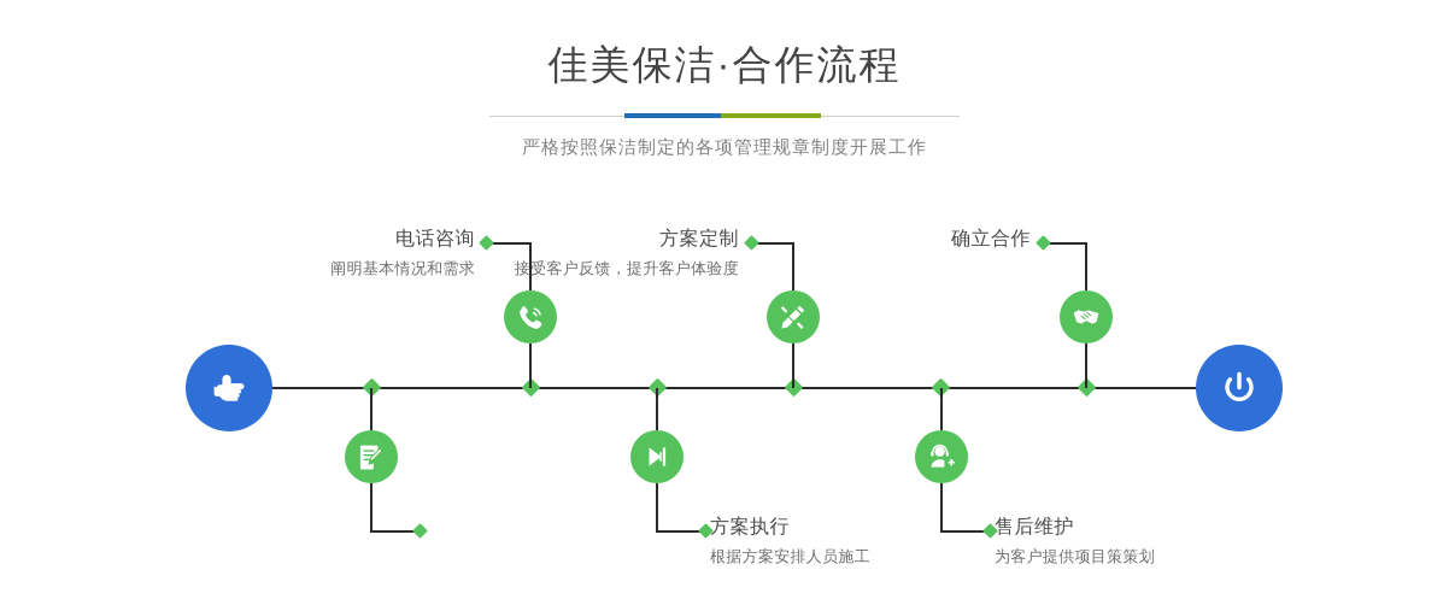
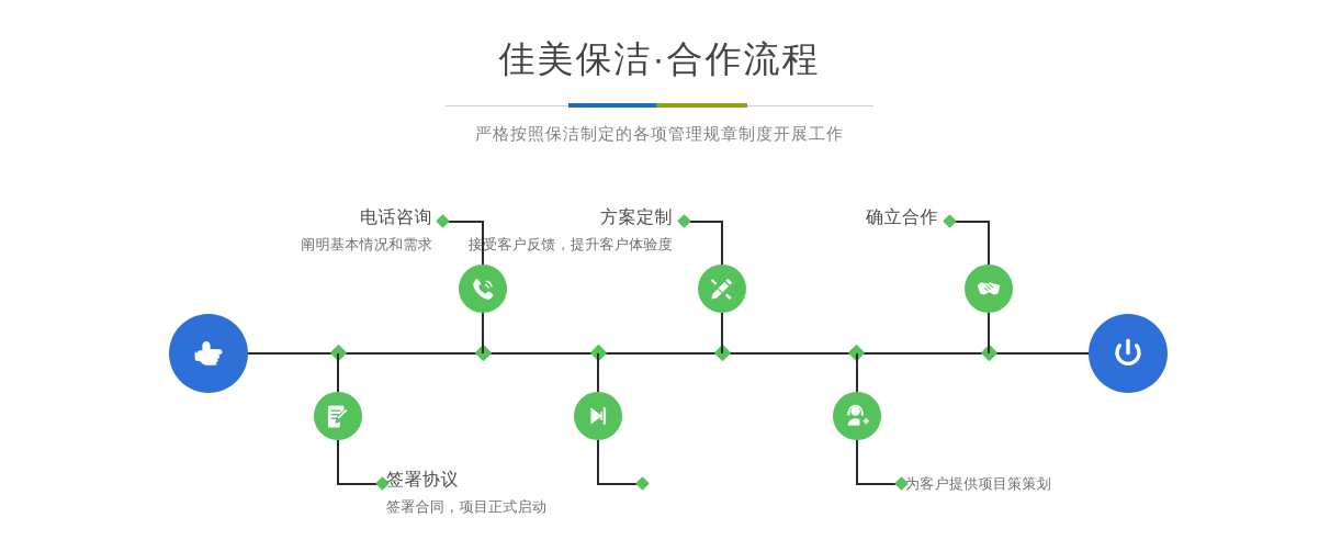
  佳美保洁·合作流程
  严格按照保洁制定的各项管理规章制度开展工作
  电话咨询
  阐明基本情况和需求
+ 签署协议
+ 签署合同，项目正式启动
  方案定制
  接受客户反馈，提升客户体验度
- 方案执行
- 根据方案安排人员施工
  确立合作
- 售后维护
  为客户提供项目策策划
